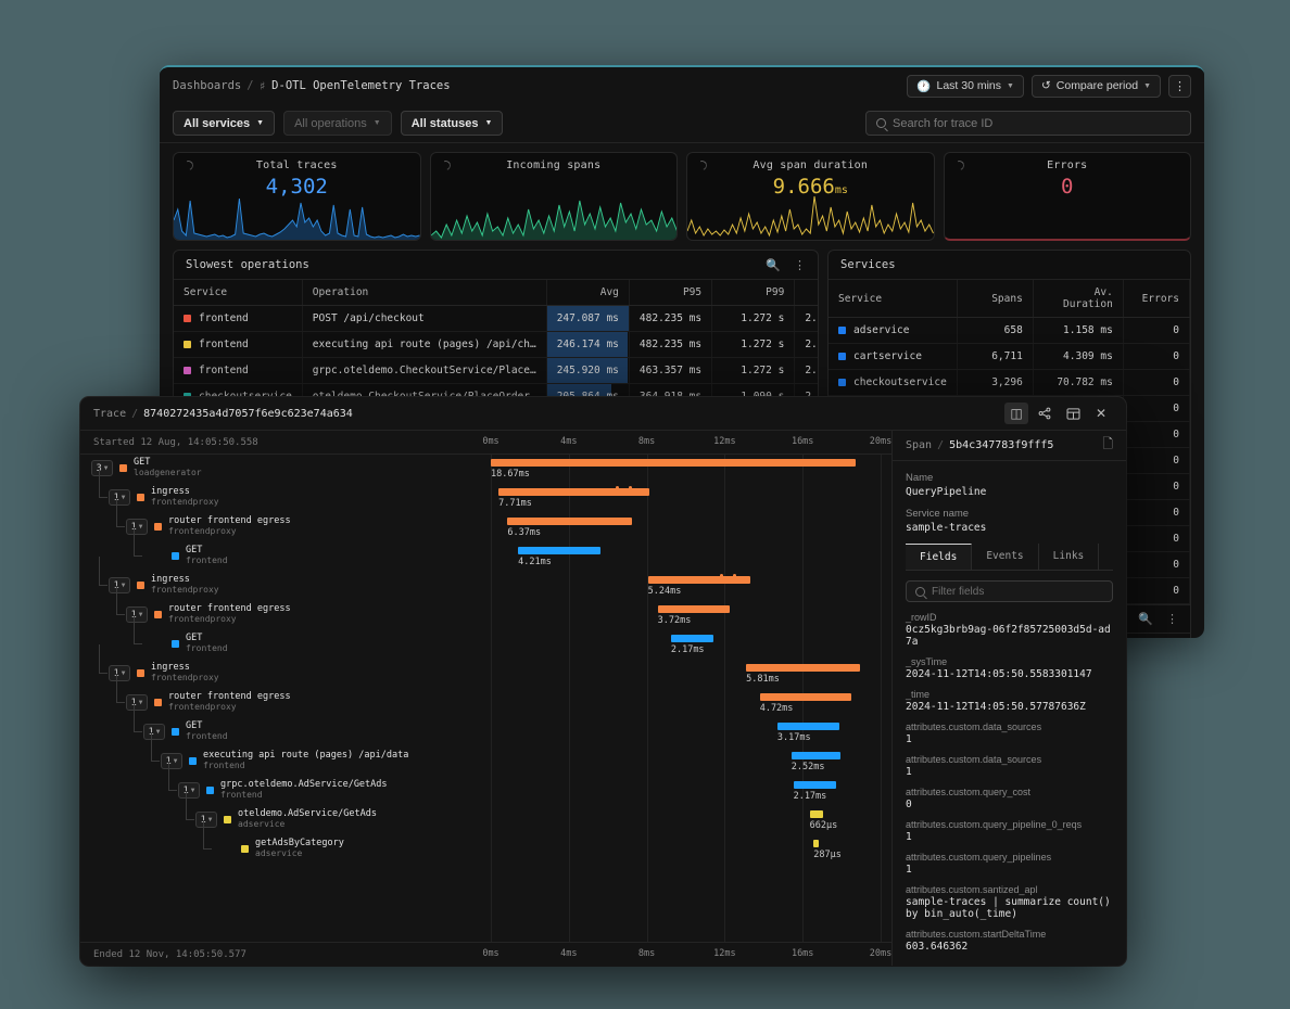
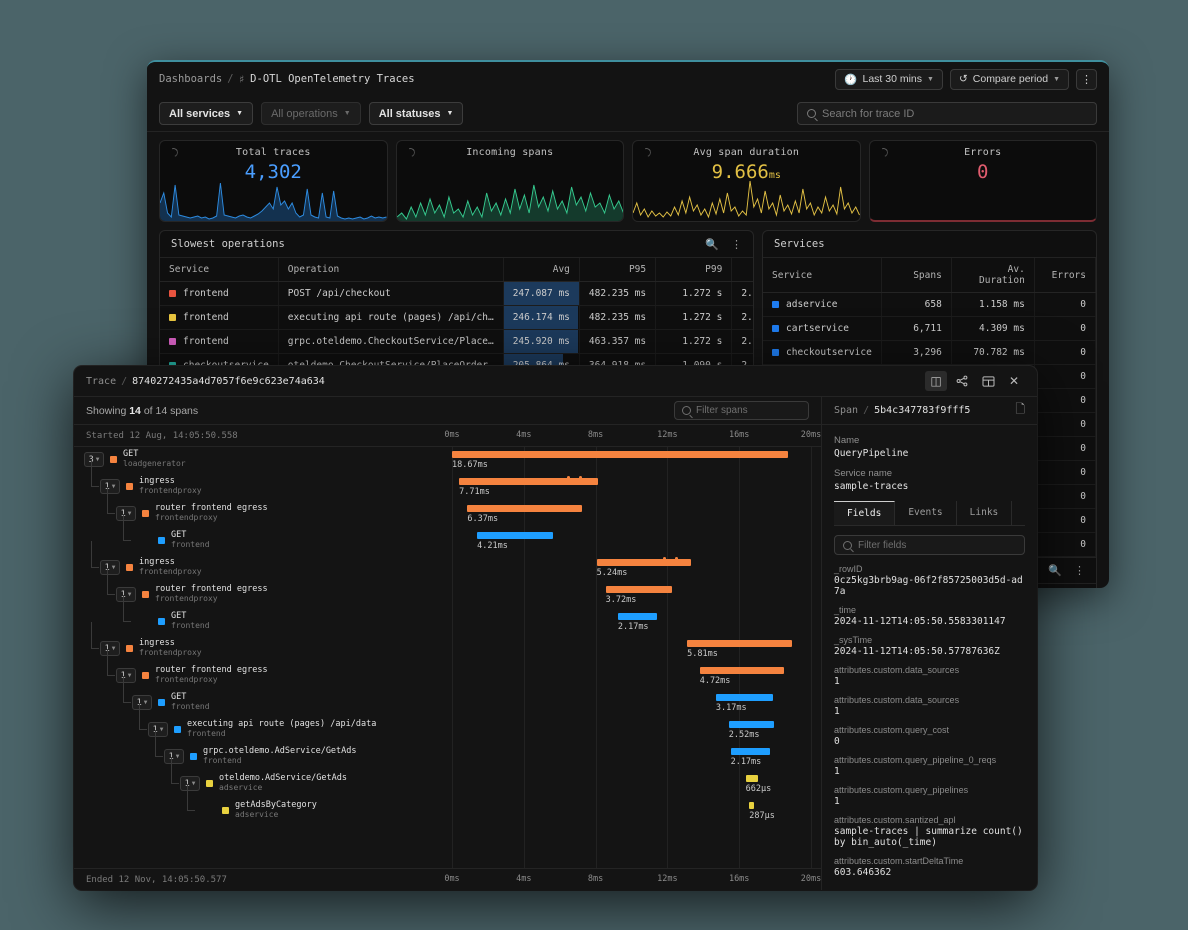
  Dashboards
  /
  ♯
  D-OTL OpenTelemetry Traces
  🕐
  Last 30 mins
  ↺
  Compare period
  ⋮
  All services
  All operations
  All statuses
  Search for trace ID
  Total traces
  4,302
  Incoming spans
  Avg span duration
  9.666ms
  Errors
  0
  Slowest operations
  🔍
  ⋮
  Service	Operation	Avg	P95	P99
  frontend	POST /api/checkout	247.087 ms	482.235 ms	1.272 s	2.
  frontend	executing api route (pages) /api/ch…	246.174 ms	482.235 ms	1.272 s	2.
  frontend	grpc.oteldemo.CheckoutService/Place…	245.920 ms	463.357 ms	1.272 s	2.
  Services
  Service	Spans	Av. Duration	Errors
  adservice	658	1.158 ms	0
  cartservice	6,711	4.309 ms	0
  checkoutservice	3,296	70.782 ms	0
  			0
  			0
  			0
  			0
  			0
  			0
  🔍
  ⋮
  Trace
  /
  8740272435a4d7057f6e9c623e74a634
  ◫
  ✕
+ Showing 14 of 14 spans
+ Filter spans
  Started 12 Aug, 14:05:50.558
  0ms
  4ms
  8ms
  12ms
  16ms
  20ms
  3
  GET
  loadgenerator
  18.67ms
  1
  ingress
  frontendproxy
  7.71ms
  1
  router frontend egress
  frontendproxy
  6.37ms
  GET
  frontend
  4.21ms
  1
  ingress
  frontendproxy
  5.24ms
  1
  router frontend egress
  frontendproxy
  3.72ms
  GET
  frontend
  2.17ms
  1
  ingress
  frontendproxy
  5.81ms
  1
  router frontend egress
  frontendproxy
  4.72ms
  1
  GET
  frontend
  3.17ms
  1
  executing api route (pages) /api/data
  frontend
  2.52ms
  1
  grpc.oteldemo.AdService/GetAds
  frontend
  2.17ms
  1
  oteldemo.AdService/GetAds
  adservice
  662µs
  getAdsByCategory
  adservice
  287µs
  Ended 12 Nov, 14:05:50.577
  0ms
  4ms
  8ms
  12ms
  16ms
  20ms
  Span
  /
  5b4c347783f9fff5
  🗋
  Name
  QueryPipeline
  Service name
  sample-traces
  Fields
  Events
  Links
  Filter fields
  _rowID
  0cz5kg3brb9ag-06f2f85725003d5d-ad7a
- _sysTime
+ _time
  2024-11-12T14:05:50.5583301147
- _time
+ _sysTime
  2024-11-12T14:05:50.57787636Z
  attributes.custom.data_sources
  1
  attributes.custom.data_sources
  1
  attributes.custom.query_cost
  0
  attributes.custom.query_pipeline_0_reqs
  1
  attributes.custom.query_pipelines
  1
  attributes.custom.santized_apl
  sample-traces | summarize count() by bin_auto(_time)
  attributes.custom.startDeltaTime
  603.646362
